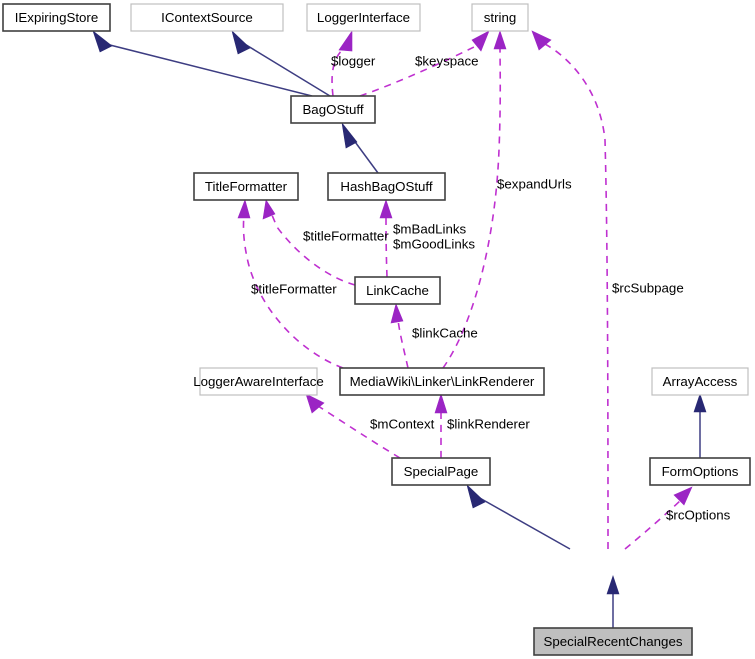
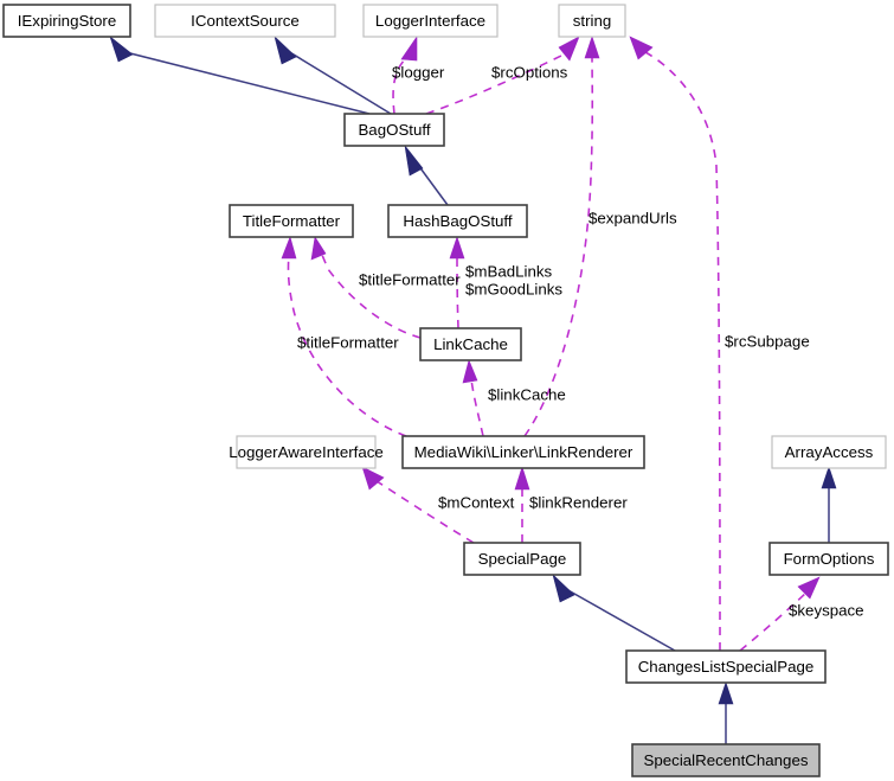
  IExpiringStore
  IContextSource
  LoggerInterface
  string
  BagOStuff
  TitleFormatter
  HashBagOStuff
  LinkCache
  LoggerAwareInterface
  MediaWiki\Linker\LinkRenderer
  ArrayAccess
  SpecialPage
  FormOptions
+ ChangesListSpecialPage
  SpecialRecentChanges
  $logger
- $keyspace
+ $rcOptions
  $expandUrls
  $titleFormatter
  $mBadLinks
  $mGoodLinks
  $titleFormatter
  $linkCache
  $rcSubpage
  $mContext
  $linkRenderer
- $rcOptions
+ $keyspace
